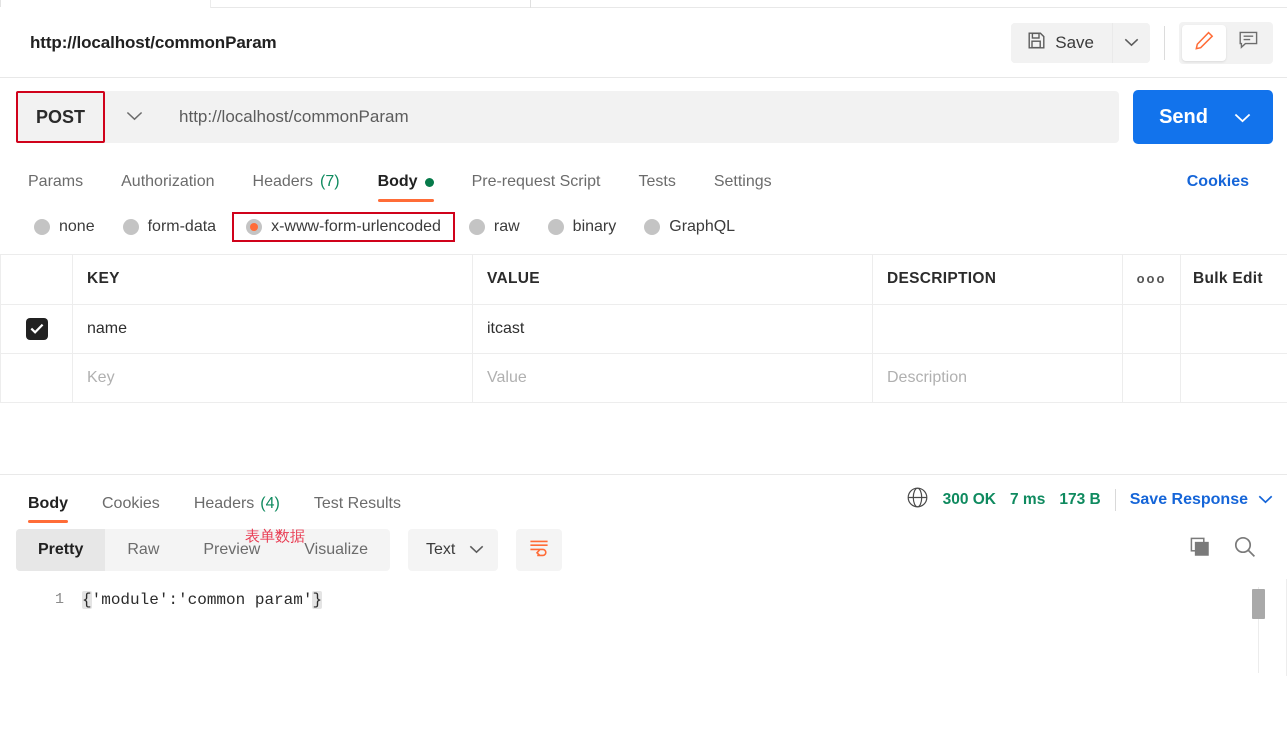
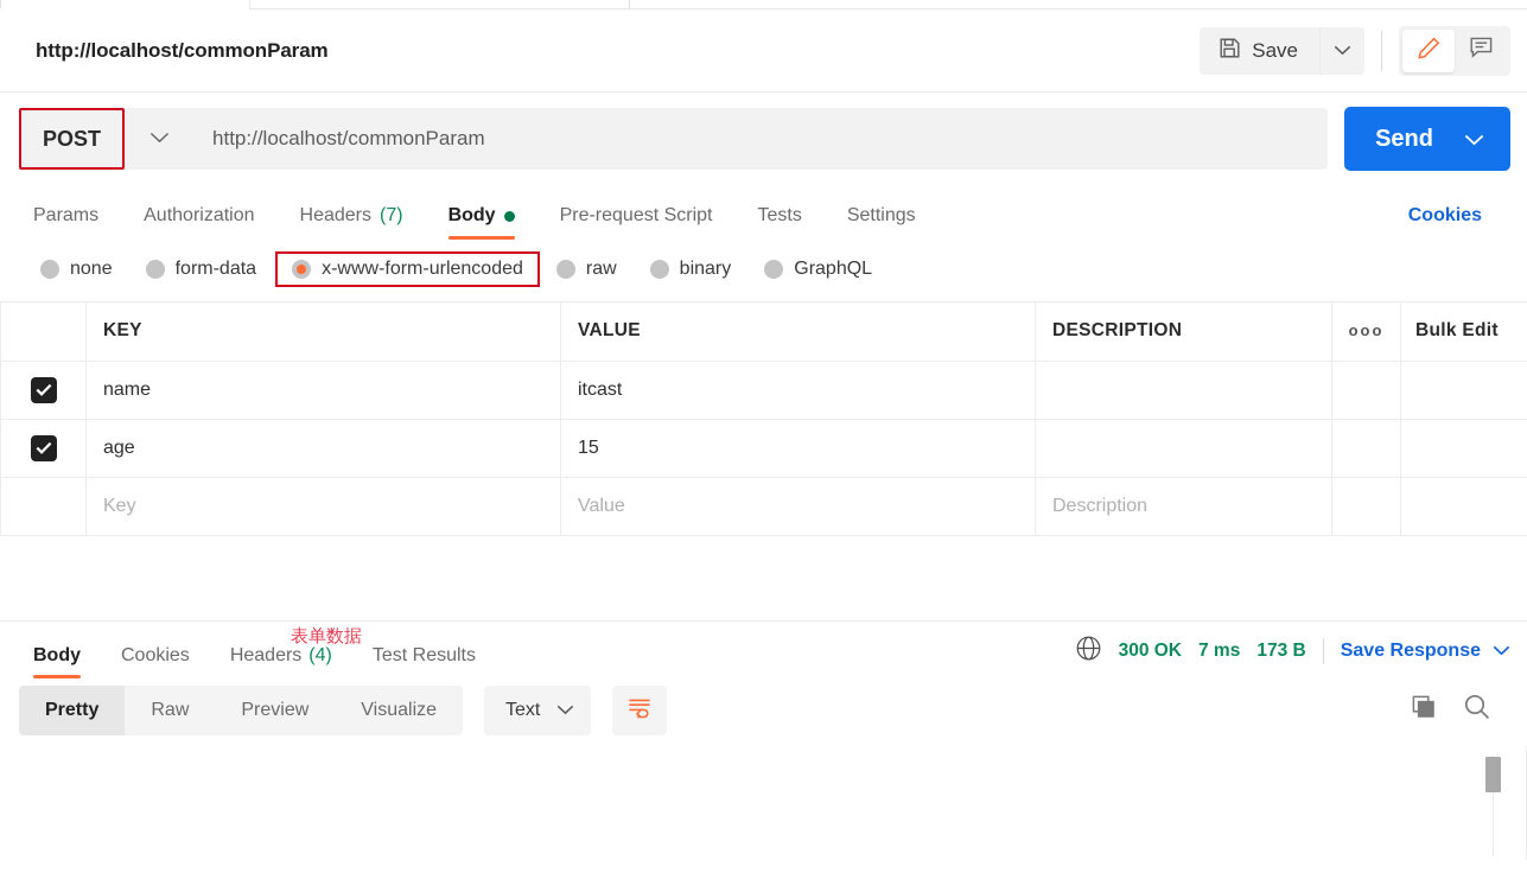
  http://localhost/commonParam
  Save
  POST
  http://localhost/commonParam
  Send
  Params
  Authorization
  Headers
  (7)
  Body
  Pre-request Script
  Tests
  Settings
  Cookies
  none
  form-data
  x-www-form-urlencoded
  raw
  binary
  GraphQL
  表单数据
  	KEY	VALUE	DESCRIPTION	ooo	Bulk Edit
  	name	itcast
+ 	age	15
  	Key	Value	Description
  Body
  Cookies
  Headers
  (4)
  Test Results
  300 OK
  7 ms
  173 B
  Save Response
  Pretty
  Raw
  Preview
  Visualize
  Text
- 1
- {'module':'common param'}
